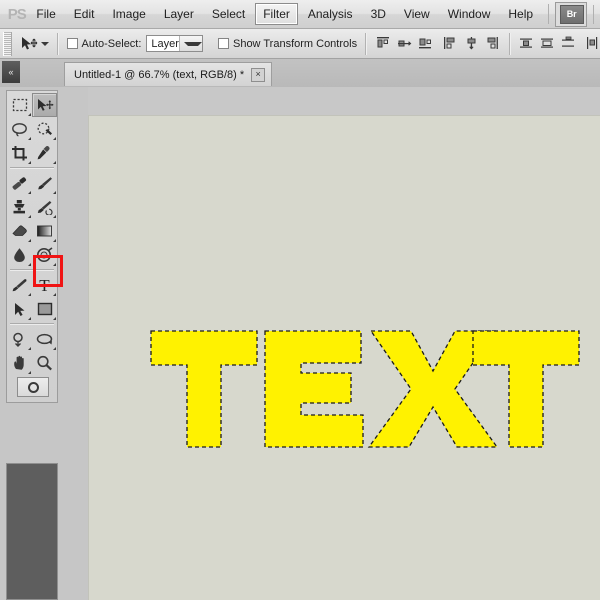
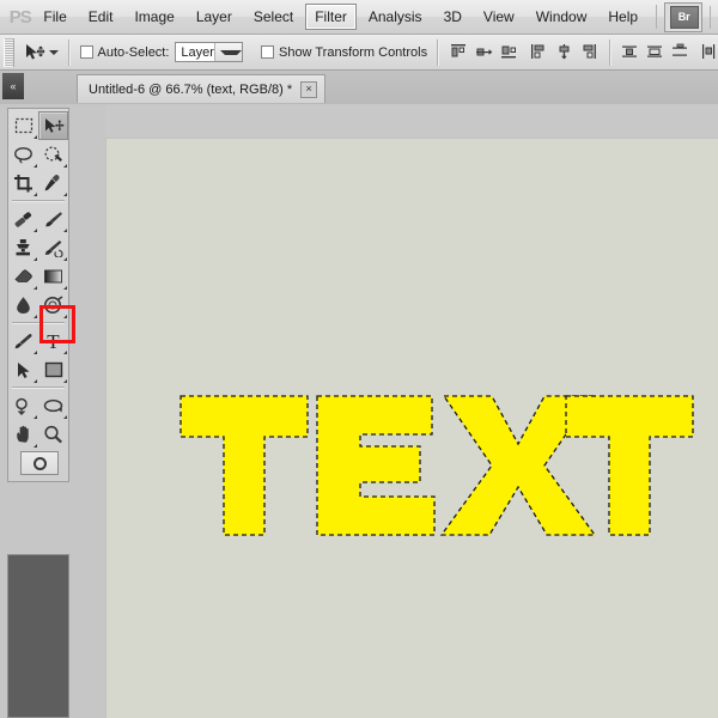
  PS
  File
  Edit
  Image
  Layer
  Select
  Filter
  Analysis
  3D
  View
  Window
  Help
  Br
  Auto-Select:
  Layer
  Show Transform Controls
  «
- Untitled-1 @ 66.7% (text, RGB/8) *
+ Untitled-6 @ 66.7% (text, RGB/8) *
  ×
  T
